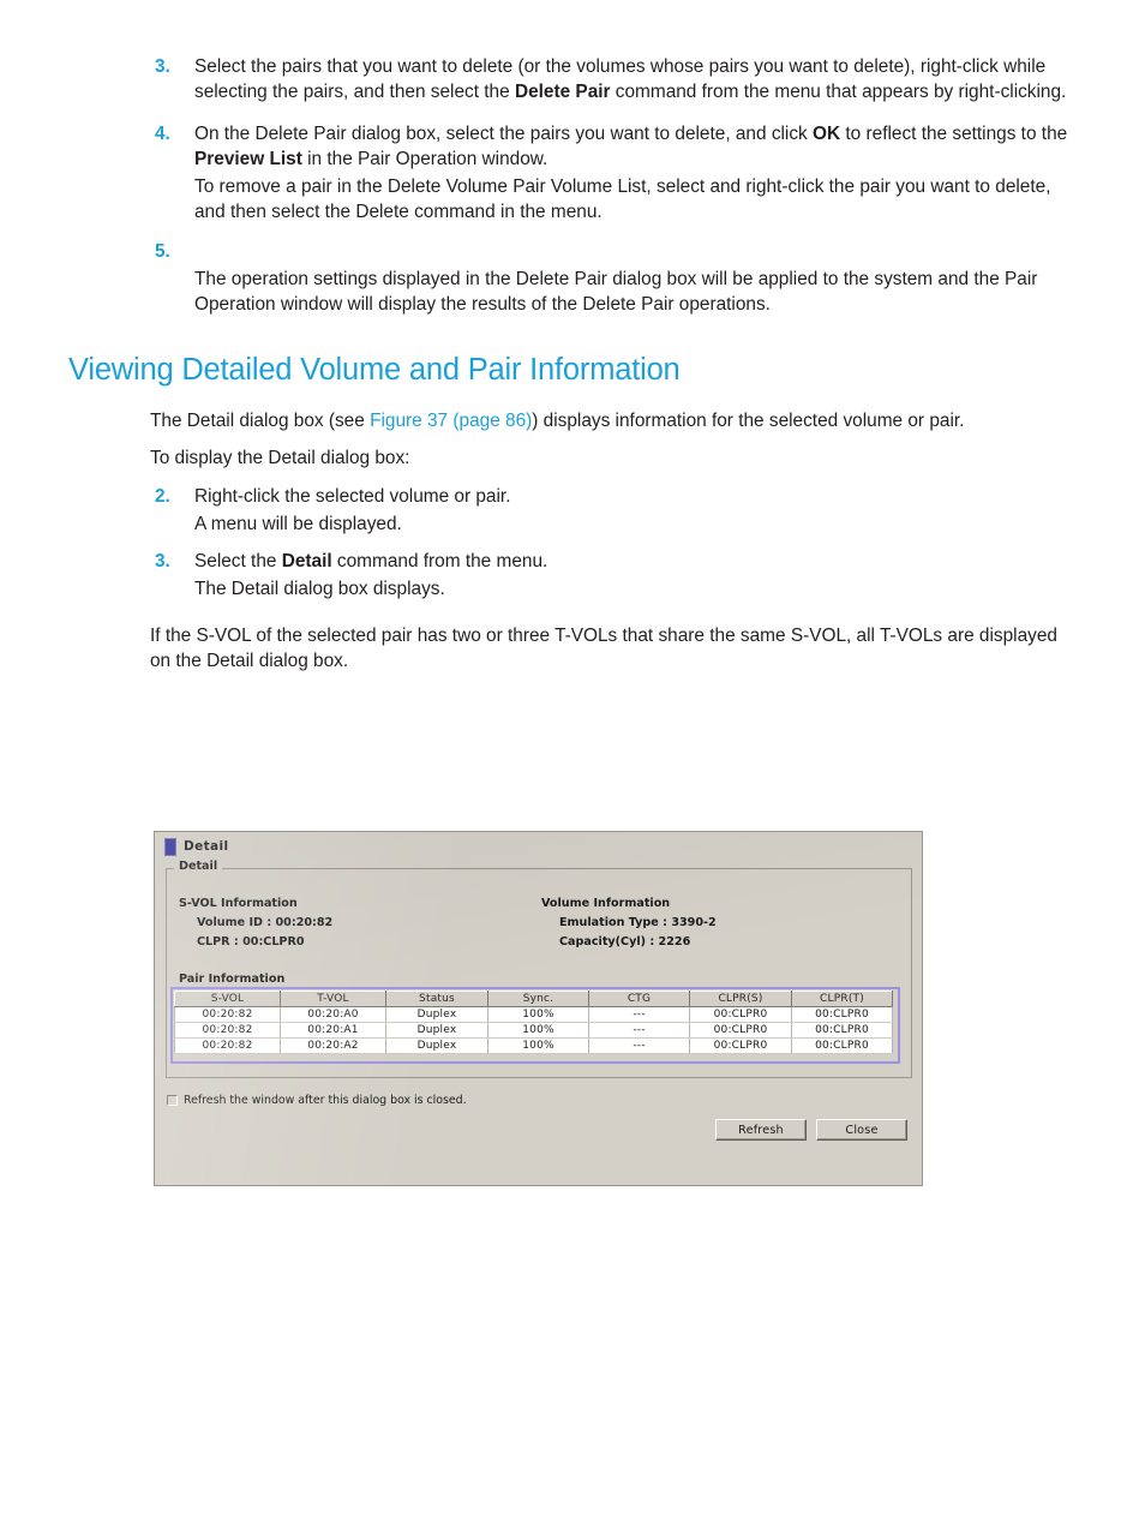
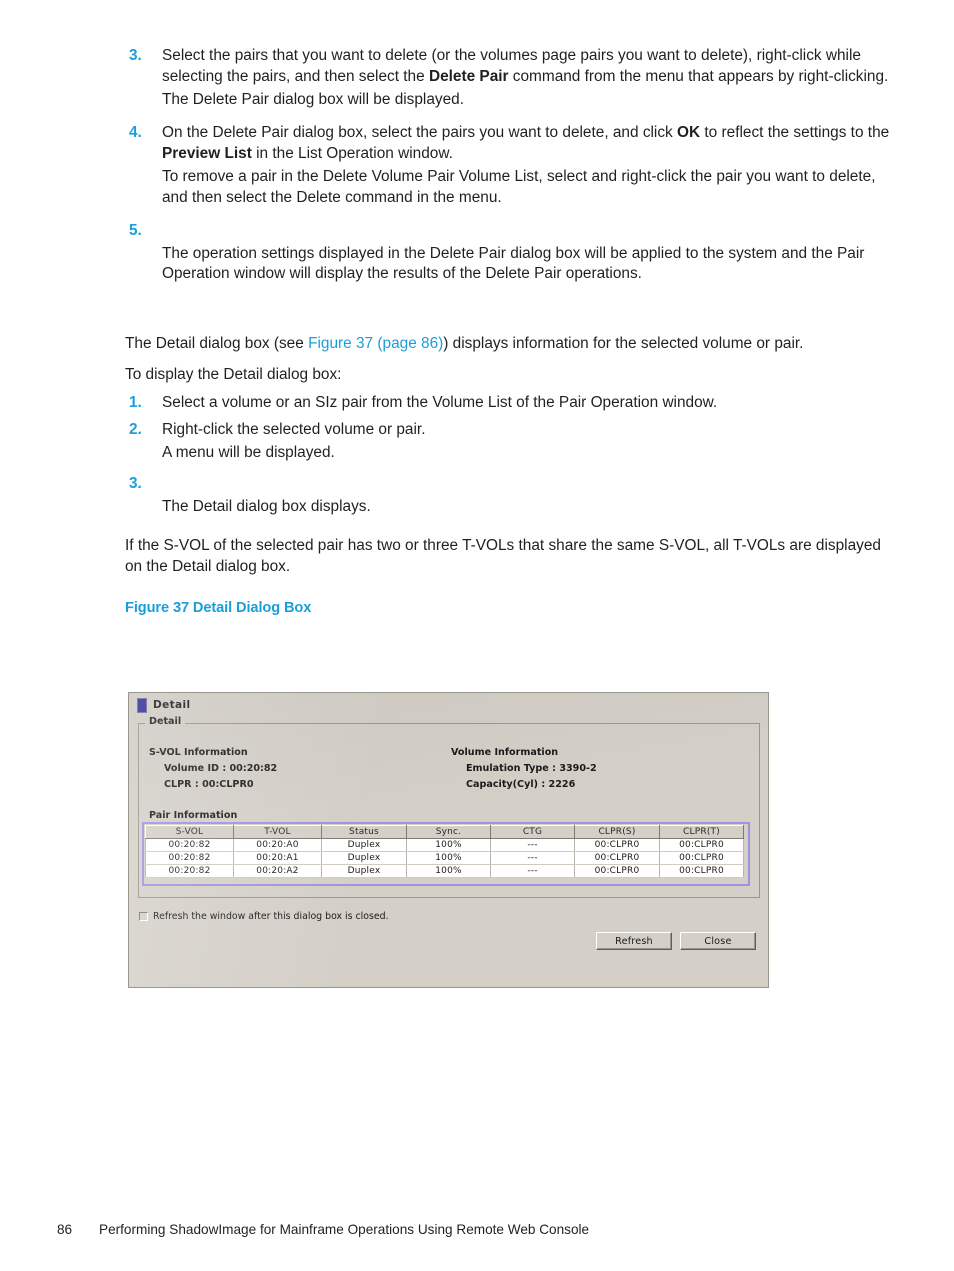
  3.
- Select the pairs that you want to delete (or the volumes whose pairs you want to delete), right-click while selecting the pairs, and then select the Delete Pair command from the menu that appears by right-clicking.
+ Select the pairs that you want to delete (or the volumes page pairs you want to delete), right-click while selecting the pairs, and then select the Delete Pair command from the menu that appears by right-clicking.
+ The Delete Pair dialog box will be displayed.
  4.
- On the Delete Pair dialog box, select the pairs you want to delete, and click OK to reflect the settings to the Preview List in the Pair Operation window.
+ On the Delete Pair dialog box, select the pairs you want to delete, and click OK to reflect the settings to the Preview List in the List Operation window.
  To remove a pair in the Delete Volume Pair Volume List, select and right-click the pair you want to delete, and then select the Delete command in the menu.
  5.
  The operation settings displayed in the Delete Pair dialog box will be applied to the system and the Pair Operation window will display the results of the Delete Pair operations.
- Viewing Detailed Volume and Pair Information
  The Detail dialog box (see Figure 37 (page 86)) displays information for the selected volume or pair.
  To display the Detail dialog box:
+ 1.
+ Select a volume or an SIz pair from the Volume List of the Pair Operation window.
  2.
  Right-click the selected volume or pair.
  A menu will be displayed.
  3.
- Select the Detail command from the menu.
  The Detail dialog box displays.
  If the S-VOL of the selected pair has two or three T-VOLs that share the same S-VOL, all T-VOLs are displayed on the Detail dialog box.
+ Figure 37 Detail Dialog Box
+ 86
+ Performing ShadowImage for Mainframe Operations Using Remote Web Console
